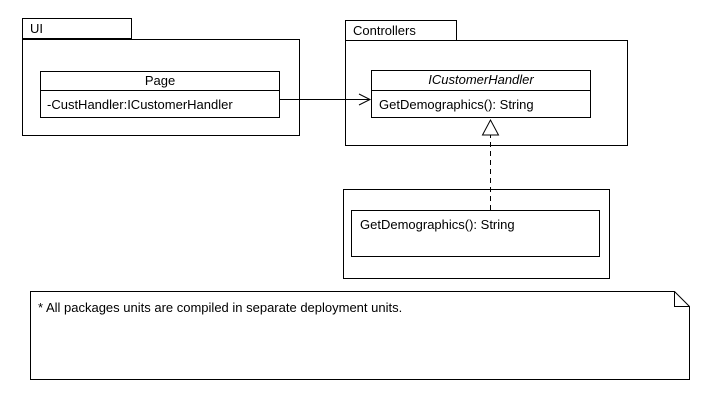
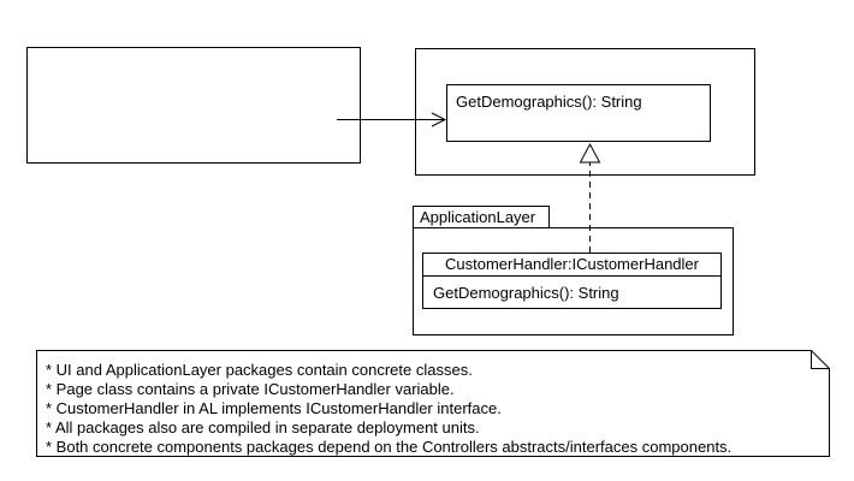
- UI
- Page
- -CustHandler:ICustomerHandler
- Controllers
- ICustomerHandler
  GetDemographics(): String
+ ApplicationLayer
+ CustomerHandler:ICustomerHandler
  GetDemographics(): String
+ * UI and ApplicationLayer packages contain concrete classes.
+ * Page class contains a private ICustomerHandler variable.
+ * CustomerHandler in AL implements ICustomerHandler interface.
- * All packages units are compiled in separate deployment units.
+ * All packages also are compiled in separate deployment units.
+ * Both concrete components packages depend on the Controllers abstracts/interfaces components.
